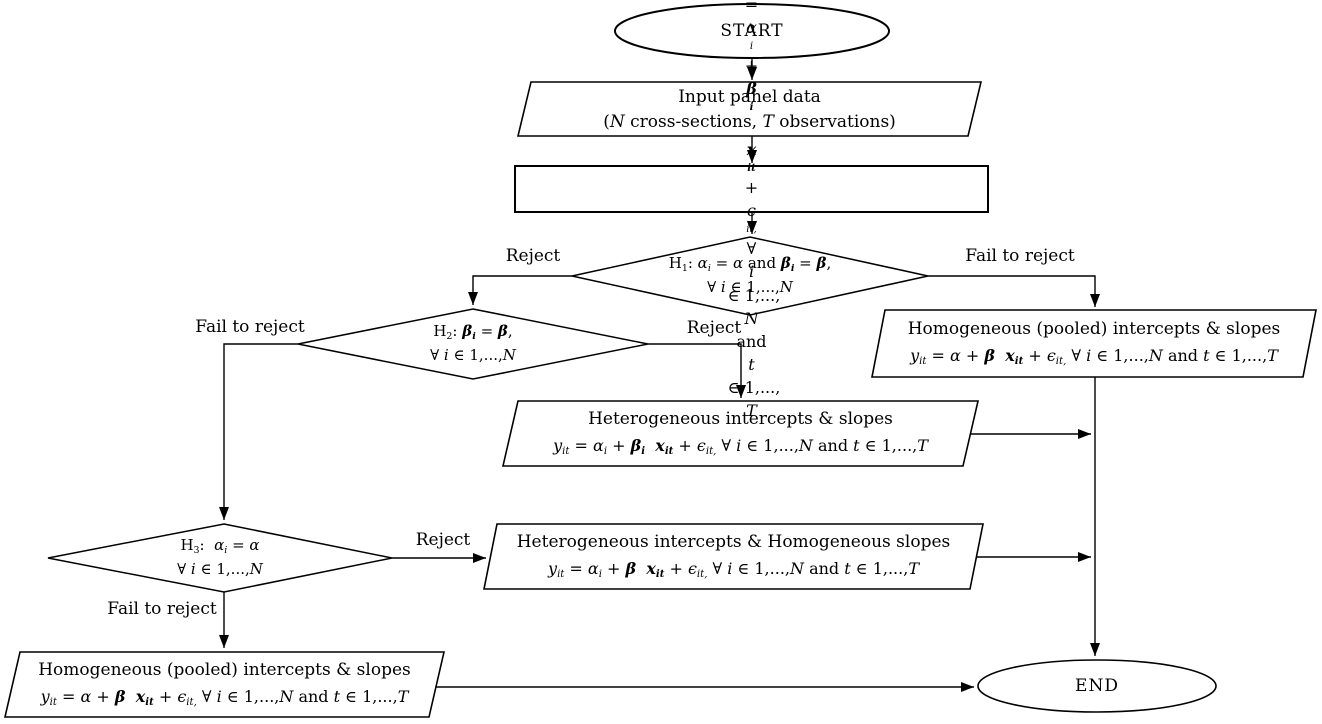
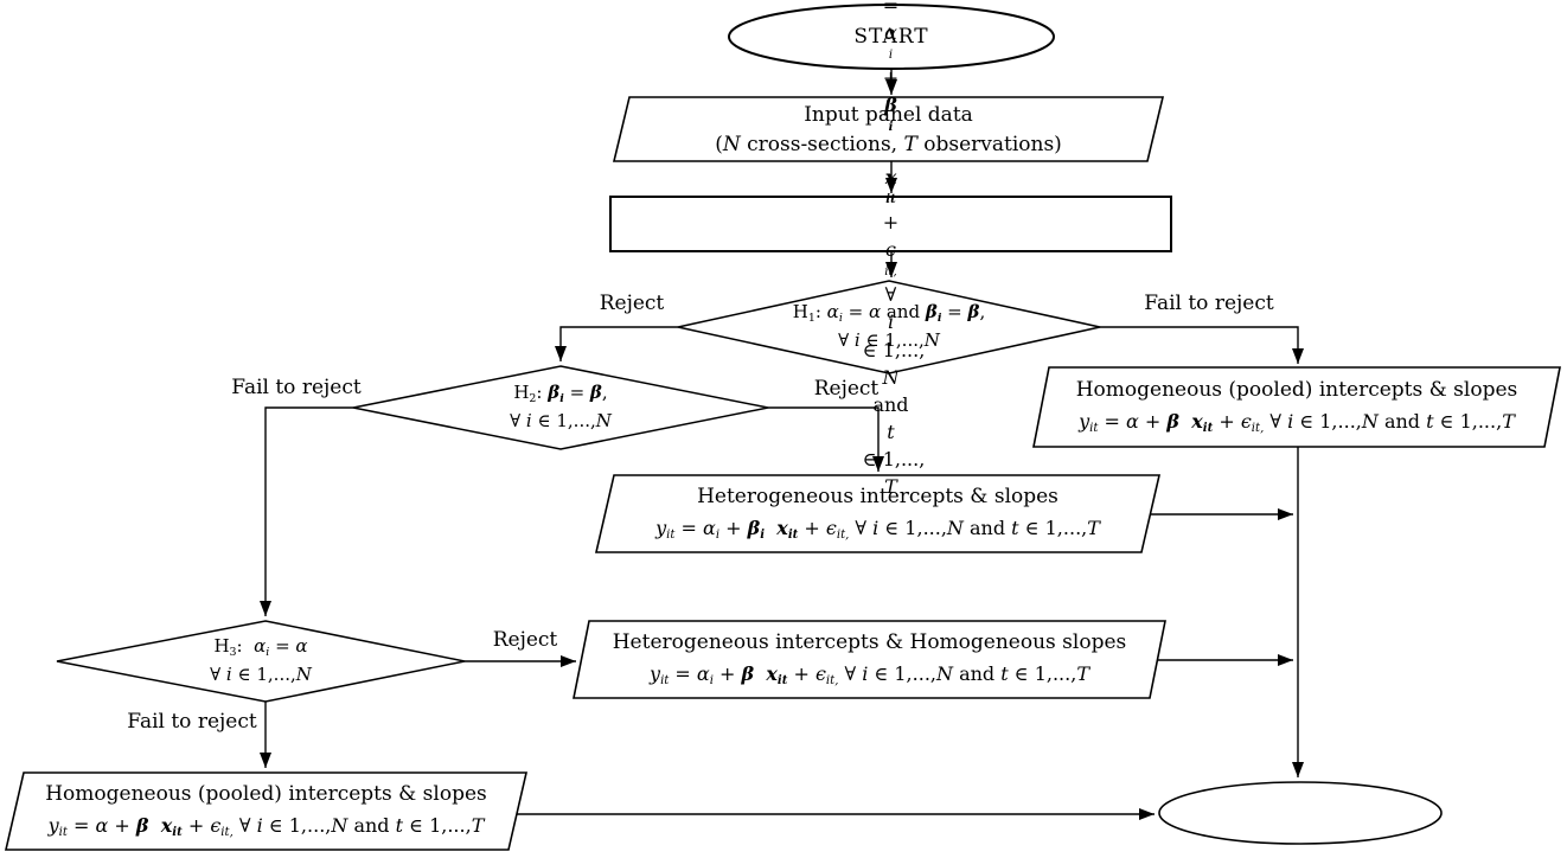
  START
  Input panel data
  (N cross-sections, T observations)
  =
  α
  i
  +
  β
  i
  x
  it
  +
  ϵ
  it,
  ∀
  i
  ∈ 1,...,
  N
  and
  t
  ∈ 1,...,
  T
  H1: αi = α and βi = β,
  ∀ i ∈ 1,...,N
  Homogeneous (pooled) intercepts & slopes
  yit = α + β xit + ϵit, ∀ i ∈ 1,...,N and t ∈ 1,...,T
  H2: βi = β,
  ∀ i ∈ 1,...,N
  Heterogeneous intercepts & slopes
  yit = αi + βi xit + ϵit, ∀ i ∈ 1,...,N and t ∈ 1,...,T
  H3: αi = α
  ∀ i ∈ 1,...,N
  Heterogeneous intercepts & Homogeneous slopes
  yit = αi + β xit + ϵit, ∀ i ∈ 1,...,N and t ∈ 1,...,T
  Homogeneous (pooled) intercepts & slopes
  yit = α + β xit + ϵit, ∀ i ∈ 1,...,N and t ∈ 1,...,T
- END
  Reject
  Fail to reject
  Reject
  Fail to reject
  Reject
  Fail to reject
